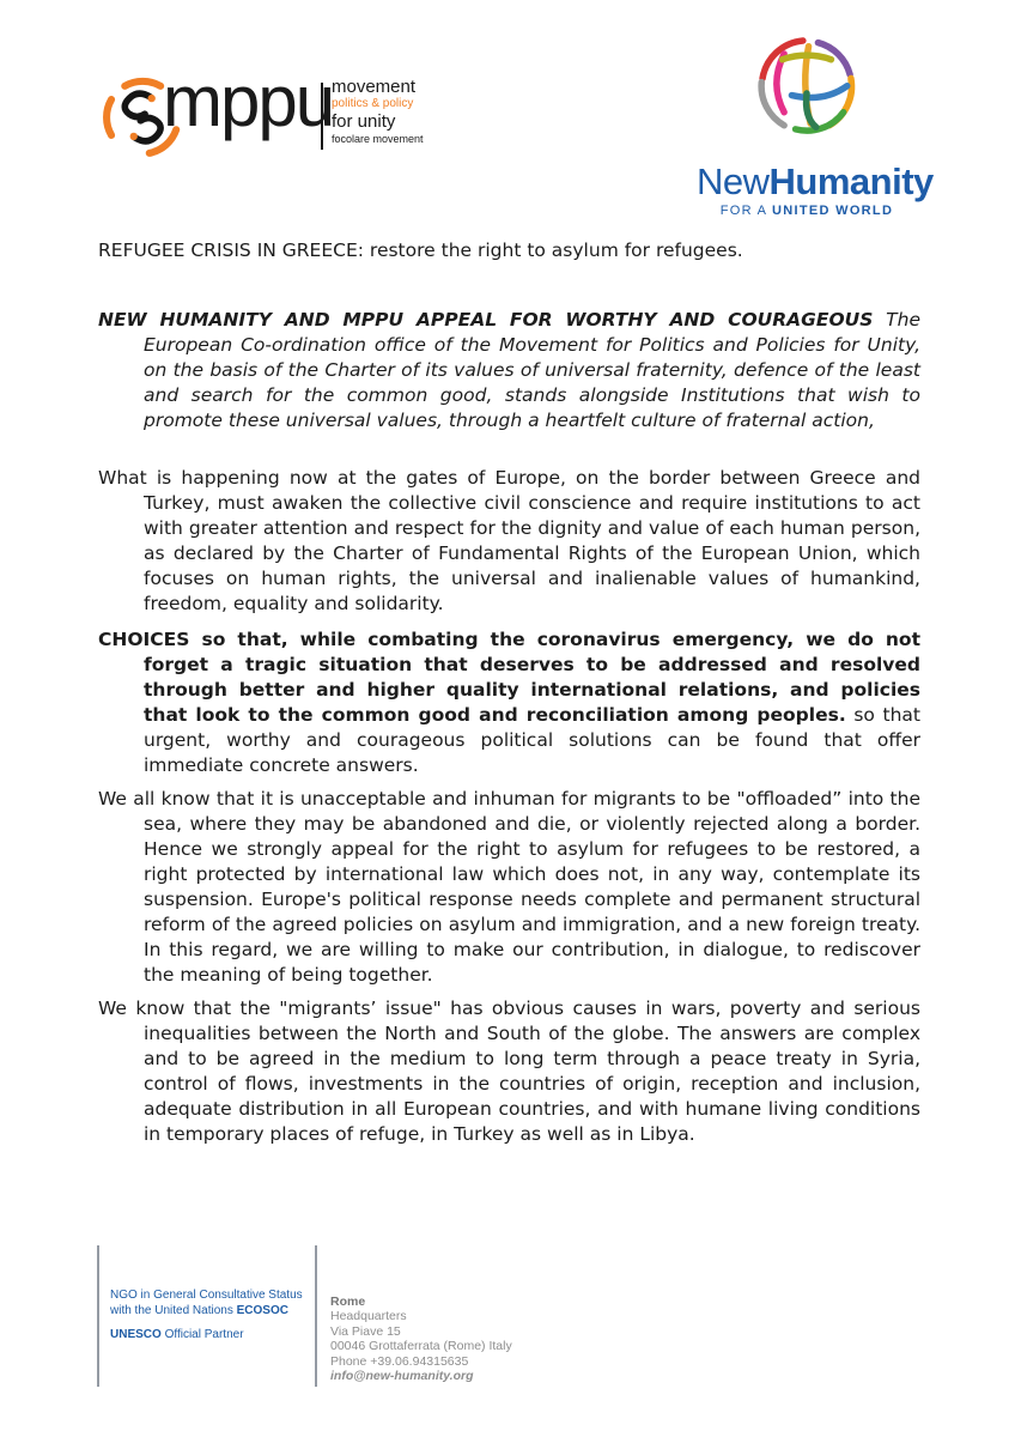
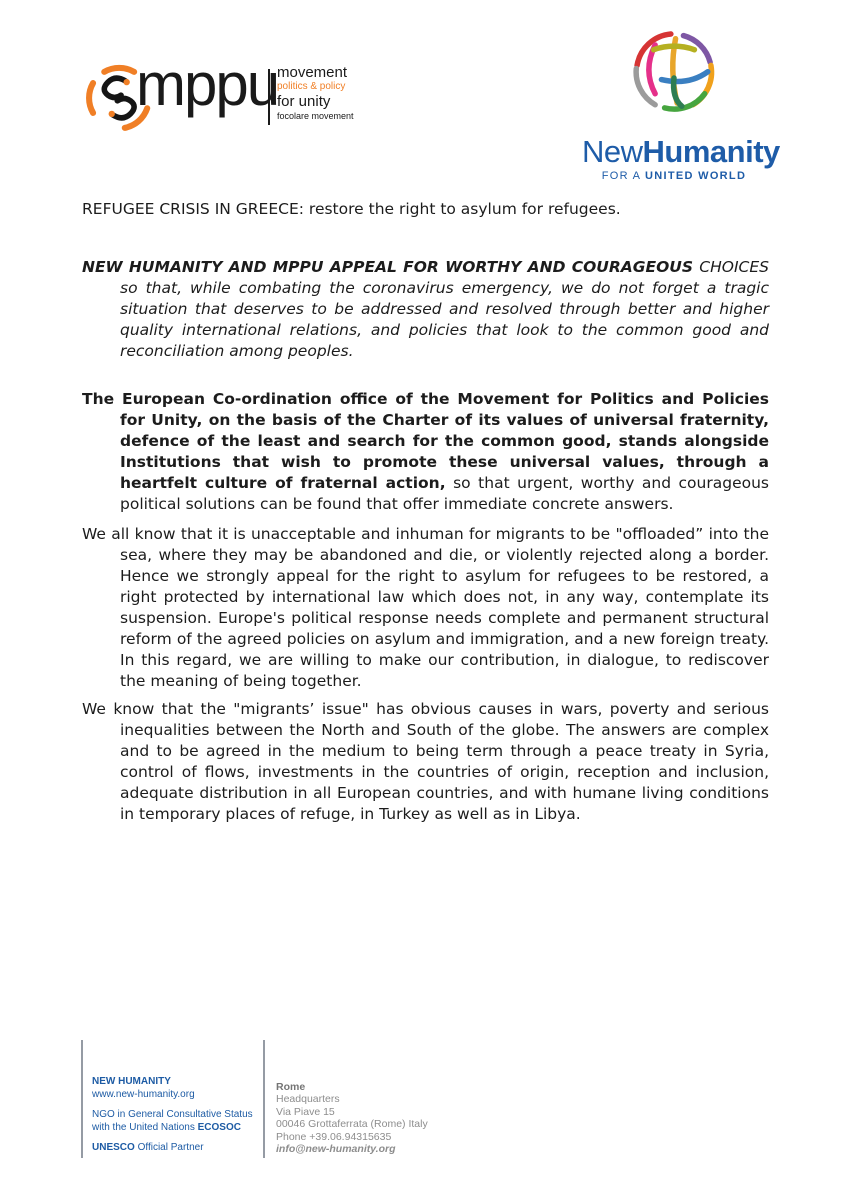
  mppu
  movement
  politics & policy
  for unity
  focolare movement
  NewHumanity
  FOR A UNITED WORLD
  REFUGEE CRISIS IN GREECE: restore the right to asylum for refugees.
- NEW HUMANITY AND MPPU APPEAL FOR WORTHY AND COURAGEOUS The European Co-ordination office of the Movement for Politics and Policies for Unity, on the basis of the Charter of its values of universal fraternity, defence of the least and search for the common good, stands alongside Institutions that wish to promote these universal values, through a heartfelt culture of fraternal action,
+ NEW HUMANITY AND MPPU APPEAL FOR WORTHY AND COURAGEOUS CHOICES so that, while combating the coronavirus emergency, we do not forget a tragic situation that deserves to be addressed and resolved through better and higher quality international relations, and policies that look to the common good and reconciliation among peoples.
- What is happening now at the gates of Europe, on the border between Greece and Turkey, must awaken the collective civil conscience and require institutions to act with greater attention and respect for the dignity and value of each human person, as declared by the Charter of Fundamental Rights of the European Union, which focuses on human rights, the universal and inalienable values of humankind, freedom, equality and solidarity.
- CHOICES so that, while combating the coronavirus emergency, we do not forget a tragic situation that deserves to be addressed and resolved through better and higher quality international relations, and policies that look to the common good and reconciliation among peoples. so that urgent, worthy and courageous political solutions can be found that offer immediate concrete answers.
+ The European Co-ordination office of the Movement for Politics and Policies for Unity, on the basis of the Charter of its values of universal fraternity, defence of the least and search for the common good, stands alongside Institutions that wish to promote these universal values, through a heartfelt culture of fraternal action, so that urgent, worthy and courageous political solutions can be found that offer immediate concrete answers.
  We all know that it is unacceptable and inhuman for migrants to be "offloaded” into the sea, where they may be abandoned and die, or violently rejected along a border. Hence we strongly appeal for the right to asylum for refugees to be restored, a right protected by international law which does not, in any way, contemplate its suspension. Europe's political response needs complete and permanent structural reform of the agreed policies on asylum and immigration, and a new foreign treaty. In this regard, we are willing to make our contribution, in dialogue, to rediscover the meaning of being together.
- We know that the "migrants’ issue" has obvious causes in wars, poverty and serious inequalities between the North and South of the globe. The answers are complex and to be agreed in the medium to long term through a peace treaty in Syria, control of flows, investments in the countries of origin, reception and inclusion, adequate distribution in all European countries, and with humane living conditions in temporary places of refuge, in Turkey as well as in Libya.
+ We know that the "migrants’ issue" has obvious causes in wars, poverty and serious inequalities between the North and South of the globe. The answers are complex and to be agreed in the medium to being term through a peace treaty in Syria, control of flows, investments in the countries of origin, reception and inclusion, adequate distribution in all European countries, and with humane living conditions in temporary places of refuge, in Turkey as well as in Libya.
+ NEW HUMANITY
+ www.new-humanity.org
  NGO in General Consultative Status
  with the United Nations ECOSOC
  UNESCO Official Partner
  Rome
  Headquarters
  Via Piave 15
  00046 Grottaferrata (Rome) Italy
  Phone +39.06.94315635
  info@new-humanity.org
